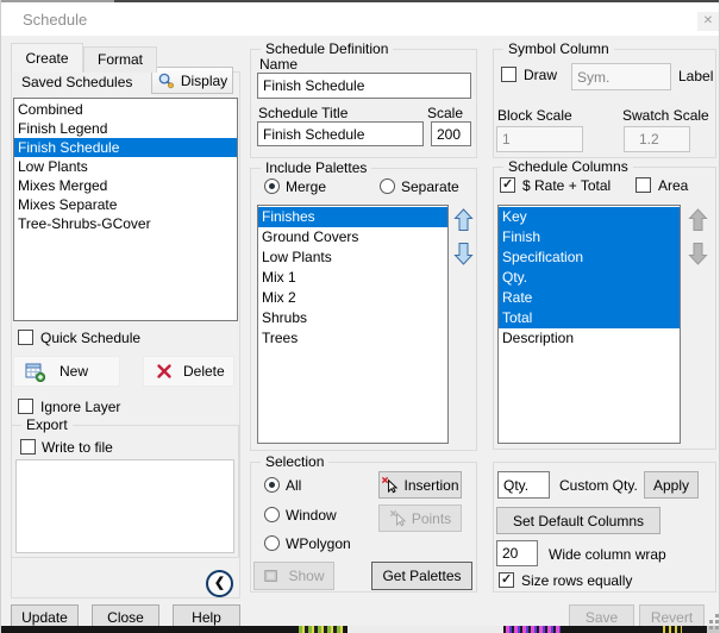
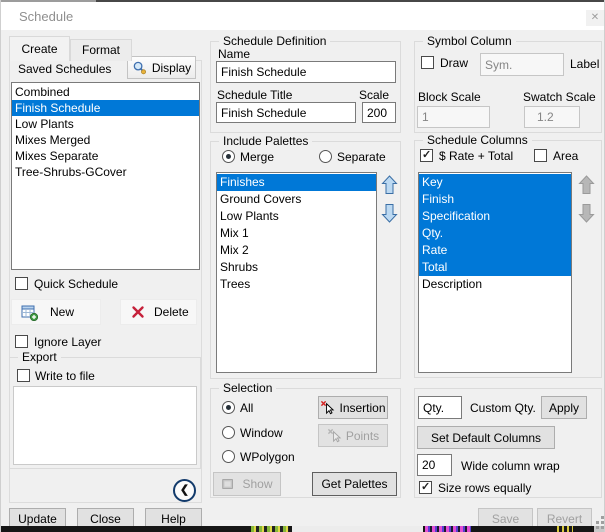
  Schedule
  ✕
  Format
  Create
  Saved Schedules
  Display
  Combined
- Finish Legend
  Finish Schedule
  Low Plants
  Mixes Merged
  Mixes Separate
  Tree-Shrubs-GCover
  Quick Schedule
  New
  Delete
  Ignore Layer
  Export
  Write to file
  ❮
  Update
  Close
  Help
  Schedule Definition
  Name
  Finish Schedule
  Schedule Title
  Scale
  Finish Schedule
  200
  Include Palettes
  Merge
  Separate
  Finishes
  Ground Covers
  Low Plants
  Mix 1
  Mix 2
  Shrubs
  Trees
  Selection
  All
  Window
  WPolygon
  Insertion
  Points
  Show
  Get Palettes
  Symbol Column
  Draw
  Sym.
  Label
  Block Scale
  1
  Swatch Scale
  1.2
  Schedule Columns
  $ Rate + Total
  Area
  Key
  Finish
  Specification
  Qty.
  Rate
  Total
  Description
  Qty.
  Custom Qty.
  Apply
  Set Default Columns
  20
  Wide column wrap
  Size rows equally
  Save
  Revert
